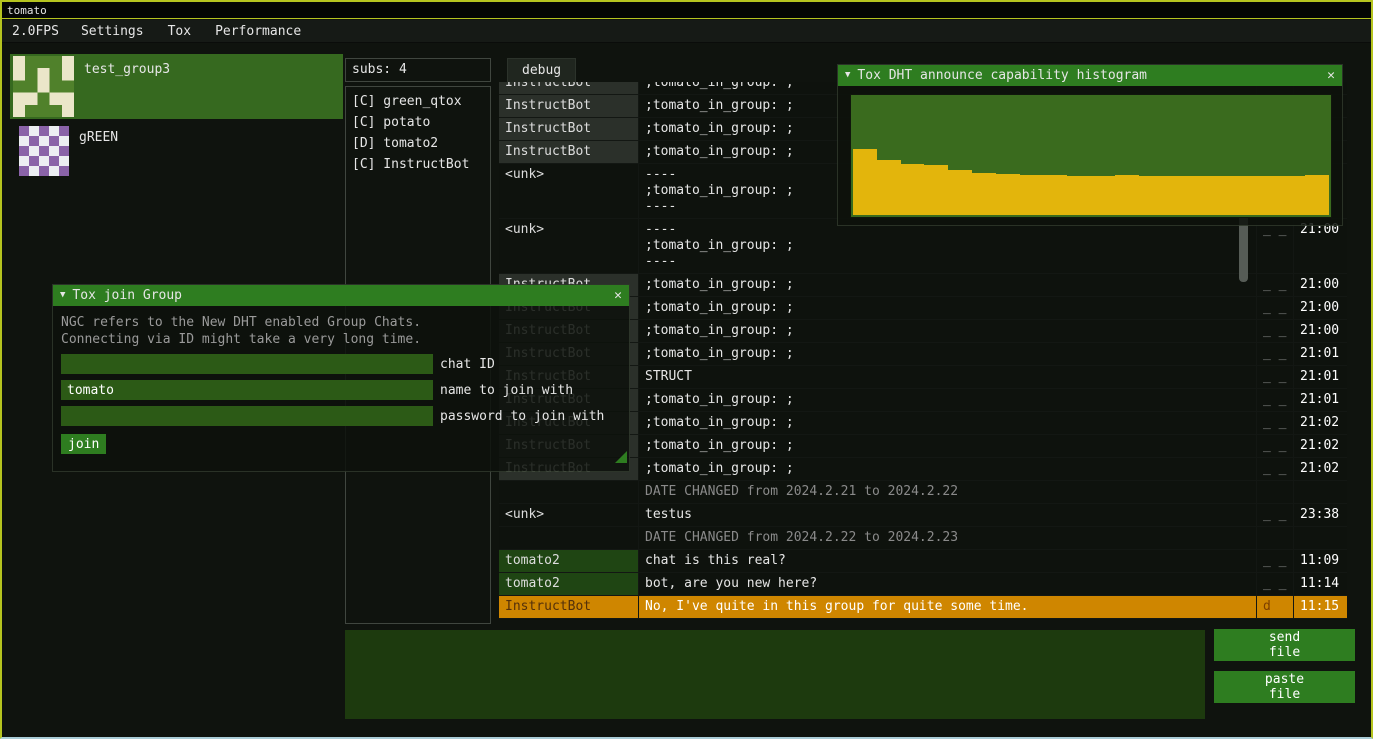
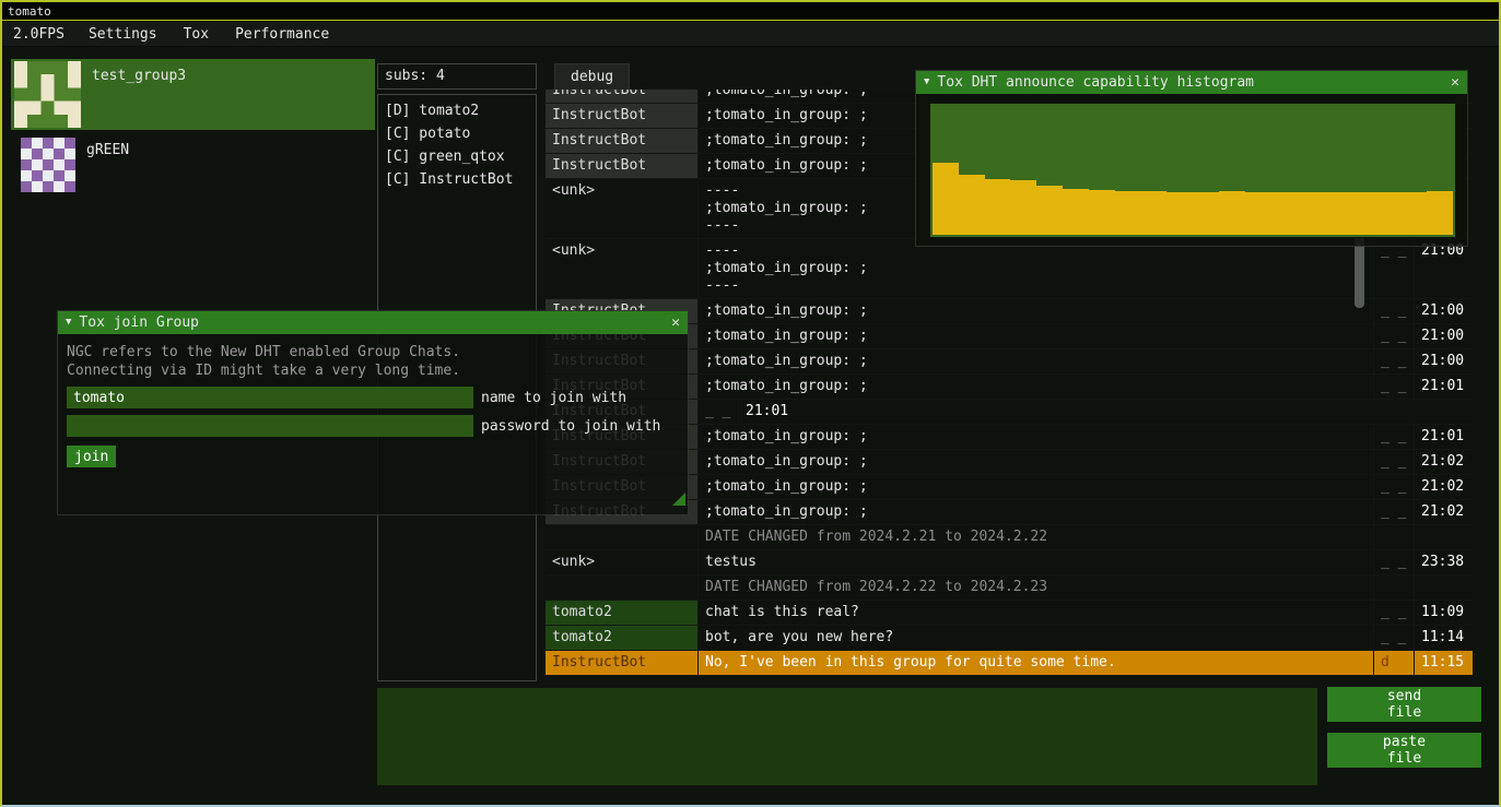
  tomato
  2.0FPS
  Settings
  Tox
  Performance
  test_group3
  gREEN
  subs: 4
- [C] green_qtox
+ [D] tomato2
  [C] potato
- [D] tomato2
+ [C] green_qtox
  [C] InstructBot
  debug
  InstructBot
  ;tomato_in_group: ;
  InstructBot
  ;tomato_in_group: ;
  InstructBot
  ;tomato_in_group: ;
  InstructBot
  ;tomato_in_group: ;
  <unk>
  ----
  ;tomato_in_group: ;
  ----
  <unk>
  ----
  ;tomato_in_group: ;
  ----
  _ _
  21:00
  ;tomato_in_group: ;
  _ _
  21:00
  InstructBot
  ;tomato_in_group: ;
  _ _
  21:00
  InstructBot
  ;tomato_in_group: ;
  _ _
  21:00
  InstructBot
  ;tomato_in_group: ;
  _ _
  21:01
  InstructBot
- STRUCT
  _ _
  21:01
  InstructBot
  ;tomato_in_group: ;
  _ _
  21:01
  InstructBot
  ;tomato_in_group: ;
  _ _
  21:02
  InstructBot
  ;tomato_in_group: ;
  _ _
  21:02
  InstructBot
  ;tomato_in_group: ;
  _ _
  21:02
  DATE CHANGED from 2024.2.21 to 2024.2.22
  <unk>
  testus
  _ _
  23:38
  DATE CHANGED from 2024.2.22 to 2024.2.23
  tomato2
  chat is this real?
  _ _
  11:09
  tomato2
  bot, are you new here?
  _ _
  11:14
  InstructBot
- No, I've quite in this group for quite some time.
+ No, I've been in this group for quite some time.
  d
  11:15
  send
  file
  paste
  file
  ▼
  Tox join Group
  ✕
  NGC refers to the New DHT enabled Group Chats.
  Connecting via ID might take a very long time.
- chat ID
  tomato
  name to join with
  password to join with
  join
  ▼
  Tox DHT announce capability histogram
  ✕
